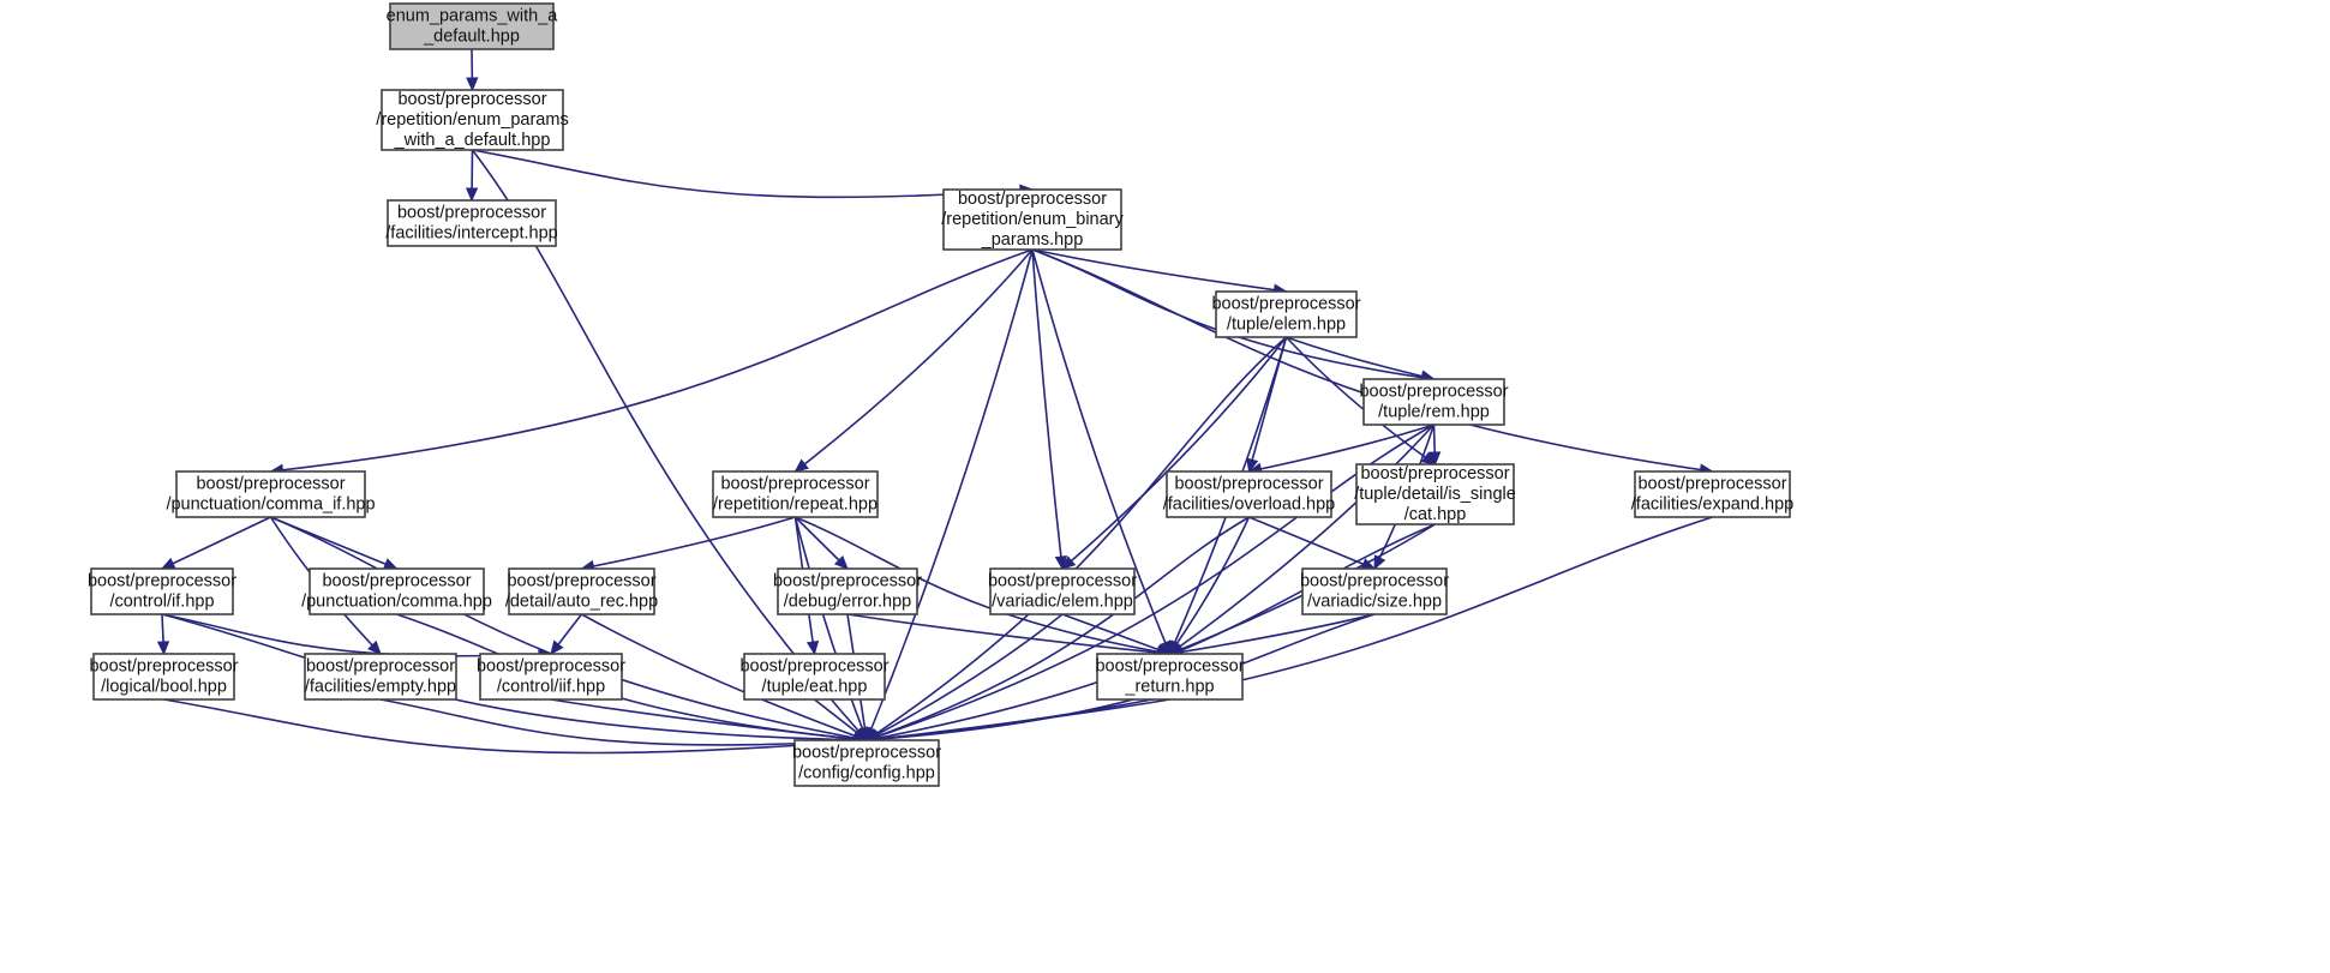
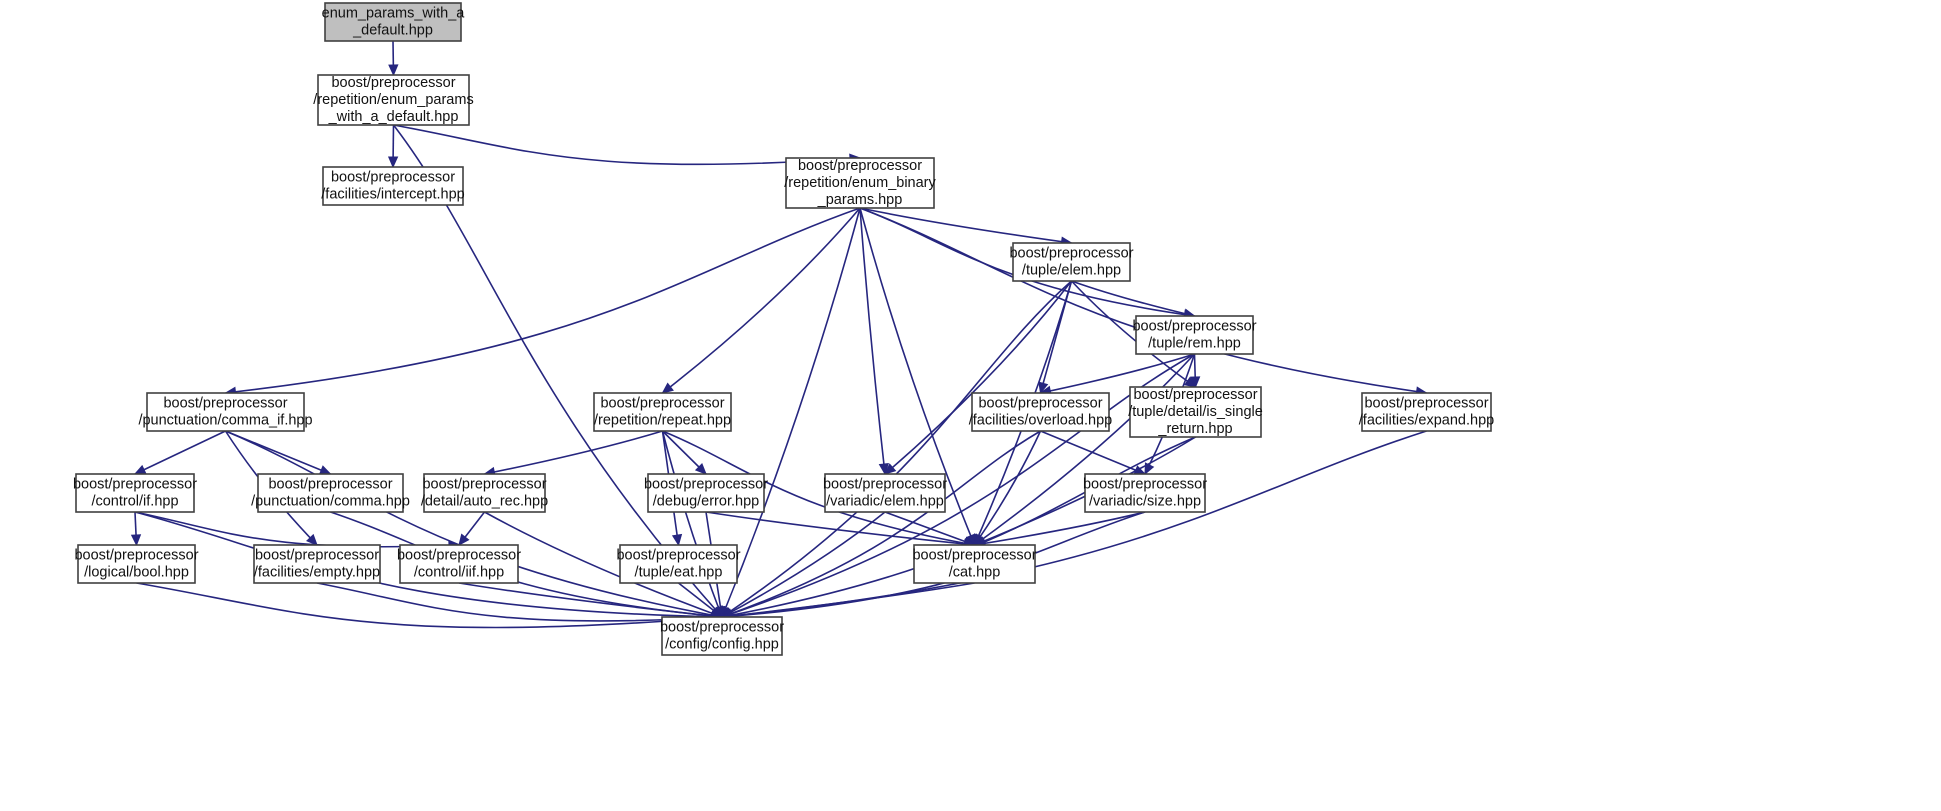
  enum_params_with_a
  _default.hpp
  boost/preprocessor
  /repetition/enum_params
  _with_a_default.hpp
  boost/preprocessor
  /facilities/intercept.hpp
  boost/preprocessor
  /repetition/enum_binary
  _params.hpp
  boost/preprocessor
  /tuple/elem.hpp
  boost/preprocessor
  /tuple/rem.hpp
  boost/preprocessor
  /punctuation/comma_if.hpp
  boost/preprocessor
  /repetition/repeat.hpp
  boost/preprocessor
  /facilities/overload.hpp
  boost/preprocessor
  /tuple/detail/is_single
- /cat.hpp
+ _return.hpp
  boost/preprocessor
  /facilities/expand.hpp
  boost/preprocessor
  /control/if.hpp
  boost/preprocessor
  /punctuation/comma.hpp
  boost/preprocessor
  /detail/auto_rec.hpp
  boost/preprocessor
  /debug/error.hpp
  boost/preprocessor
  /variadic/elem.hpp
  boost/preprocessor
  /variadic/size.hpp
  boost/preprocessor
  /logical/bool.hpp
  boost/preprocessor
  /facilities/empty.hpp
  boost/preprocessor
  /control/iif.hpp
  boost/preprocessor
  /tuple/eat.hpp
  boost/preprocessor
- _return.hpp
+ /cat.hpp
  boost/preprocessor
  /config/config.hpp
